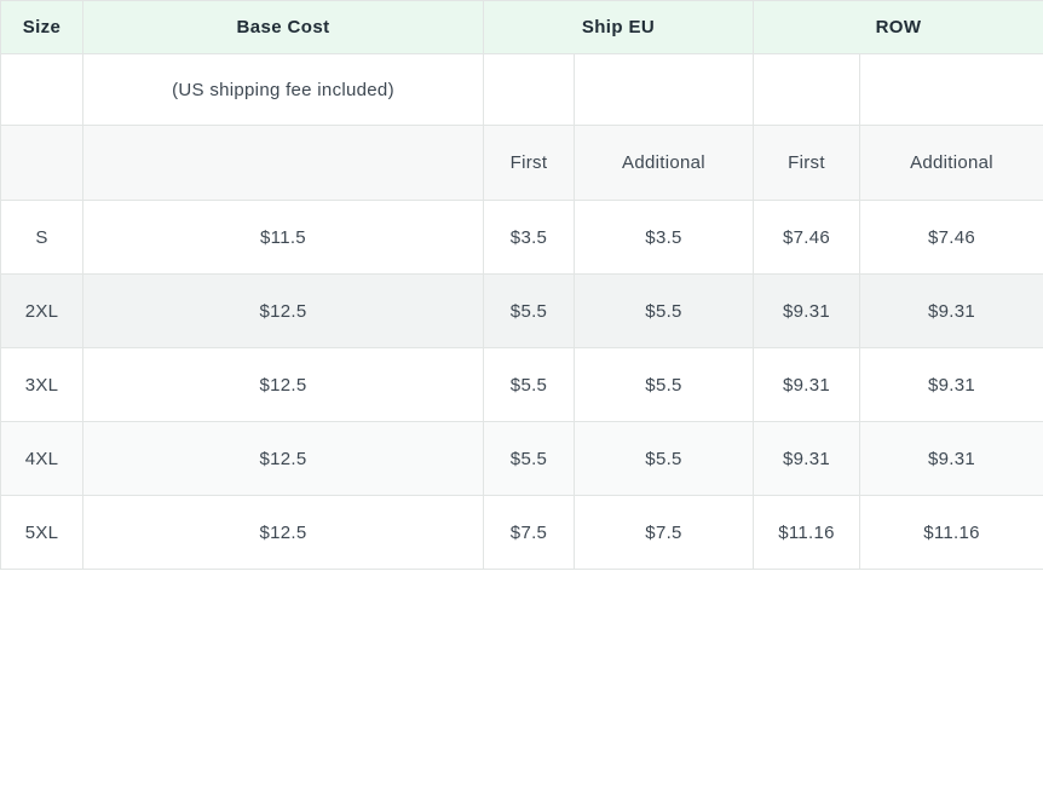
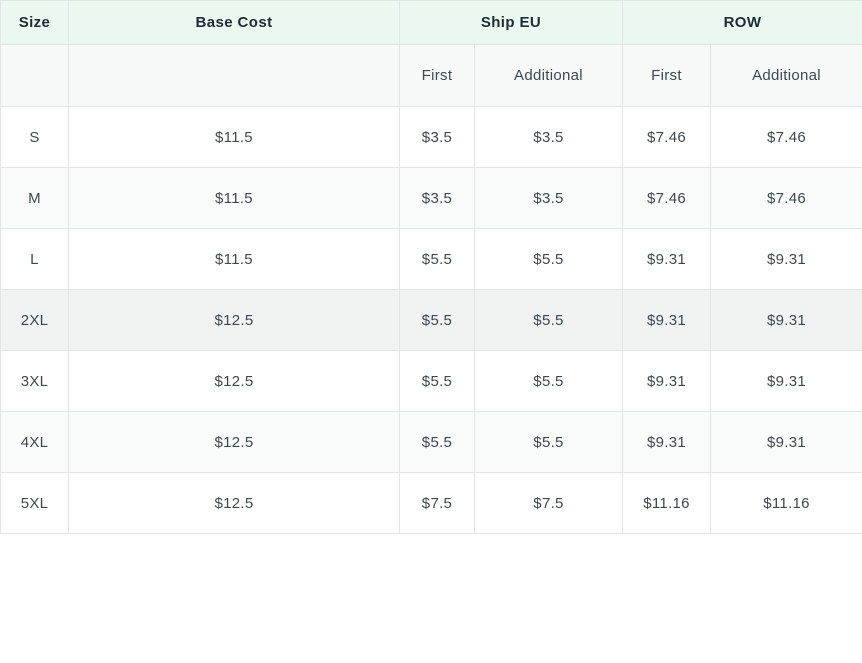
  Size	Base Cost	Ship EU	ROW
- 	(US shipping fee included)
  		First	Additional	First	Additional
  S	$11.5	$3.5	$3.5	$7.46	$7.46
+ M	$11.5	$3.5	$3.5	$7.46	$7.46
+ L	$11.5	$5.5	$5.5	$9.31	$9.31
  2XL	$12.5	$5.5	$5.5	$9.31	$9.31
  3XL	$12.5	$5.5	$5.5	$9.31	$9.31
  4XL	$12.5	$5.5	$5.5	$9.31	$9.31
  5XL	$12.5	$7.5	$7.5	$11.16	$11.16
